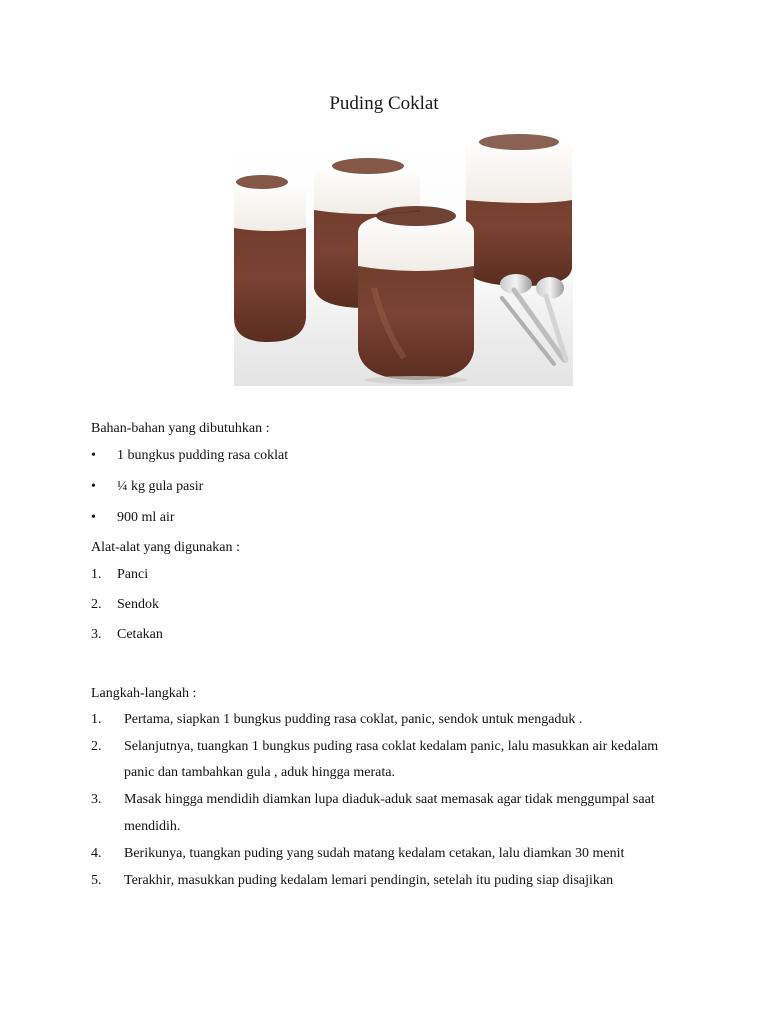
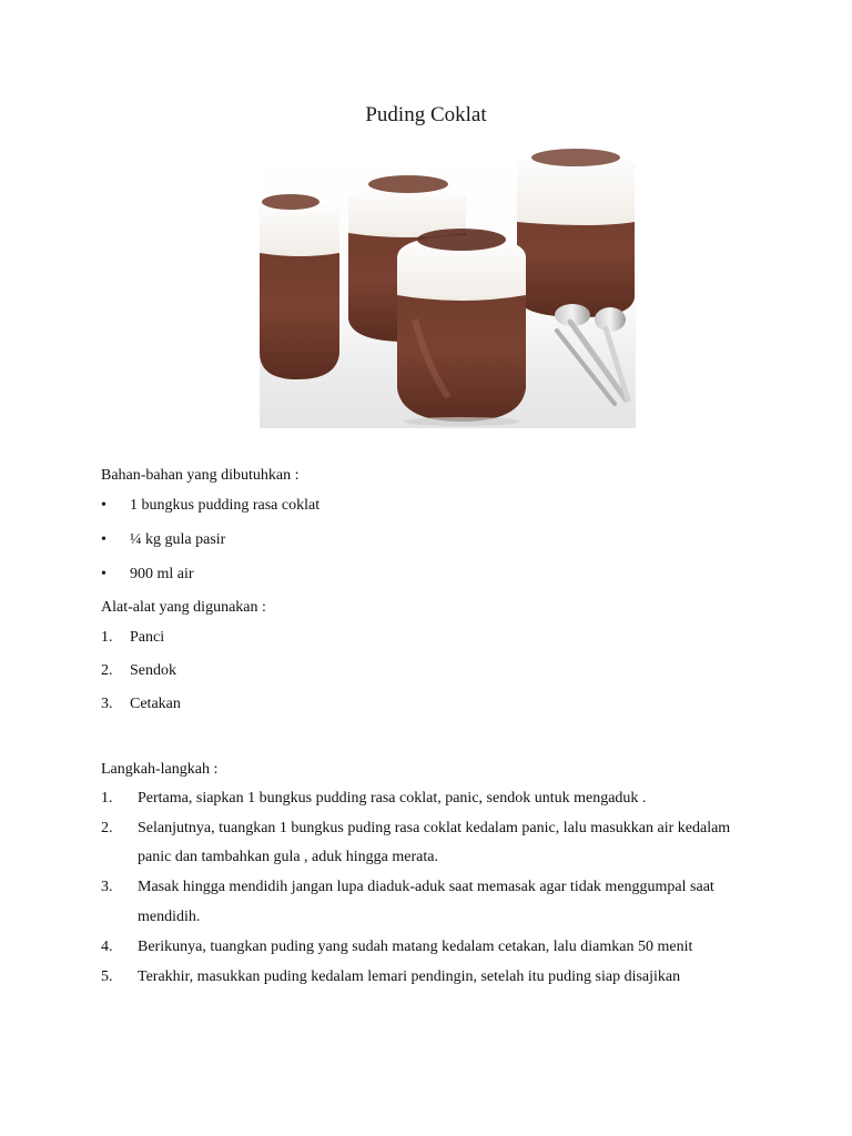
  Puding Coklat
  Bahan-bahan yang dibutuhkan :
  •
  1 bungkus pudding rasa coklat
  •
  ¼ kg gula pasir
  •
  900 ml air
  Alat-alat yang digunakan :
  1.
  Panci
  2.
  Sendok
  3.
  Cetakan
  Langkah-langkah :
  1.
  Pertama, siapkan 1 bungkus pudding rasa coklat, panic, sendok untuk mengaduk .
  2.
  Selanjutnya, tuangkan 1 bungkus puding rasa coklat kedalam panic, lalu masukkan air kedalam
  panic dan tambahkan gula , aduk hingga merata.
  3.
- Masak hingga mendidih diamkan lupa diaduk-aduk saat memasak agar tidak menggumpal saat
+ Masak hingga mendidih jangan lupa diaduk-aduk saat memasak agar tidak menggumpal saat
  mendidih.
  4.
- Berikunya, tuangkan puding yang sudah matang kedalam cetakan, lalu diamkan 30 menit
+ Berikunya, tuangkan puding yang sudah matang kedalam cetakan, lalu diamkan 50 menit
  5.
  Terakhir, masukkan puding kedalam lemari pendingin, setelah itu puding siap disajikan
